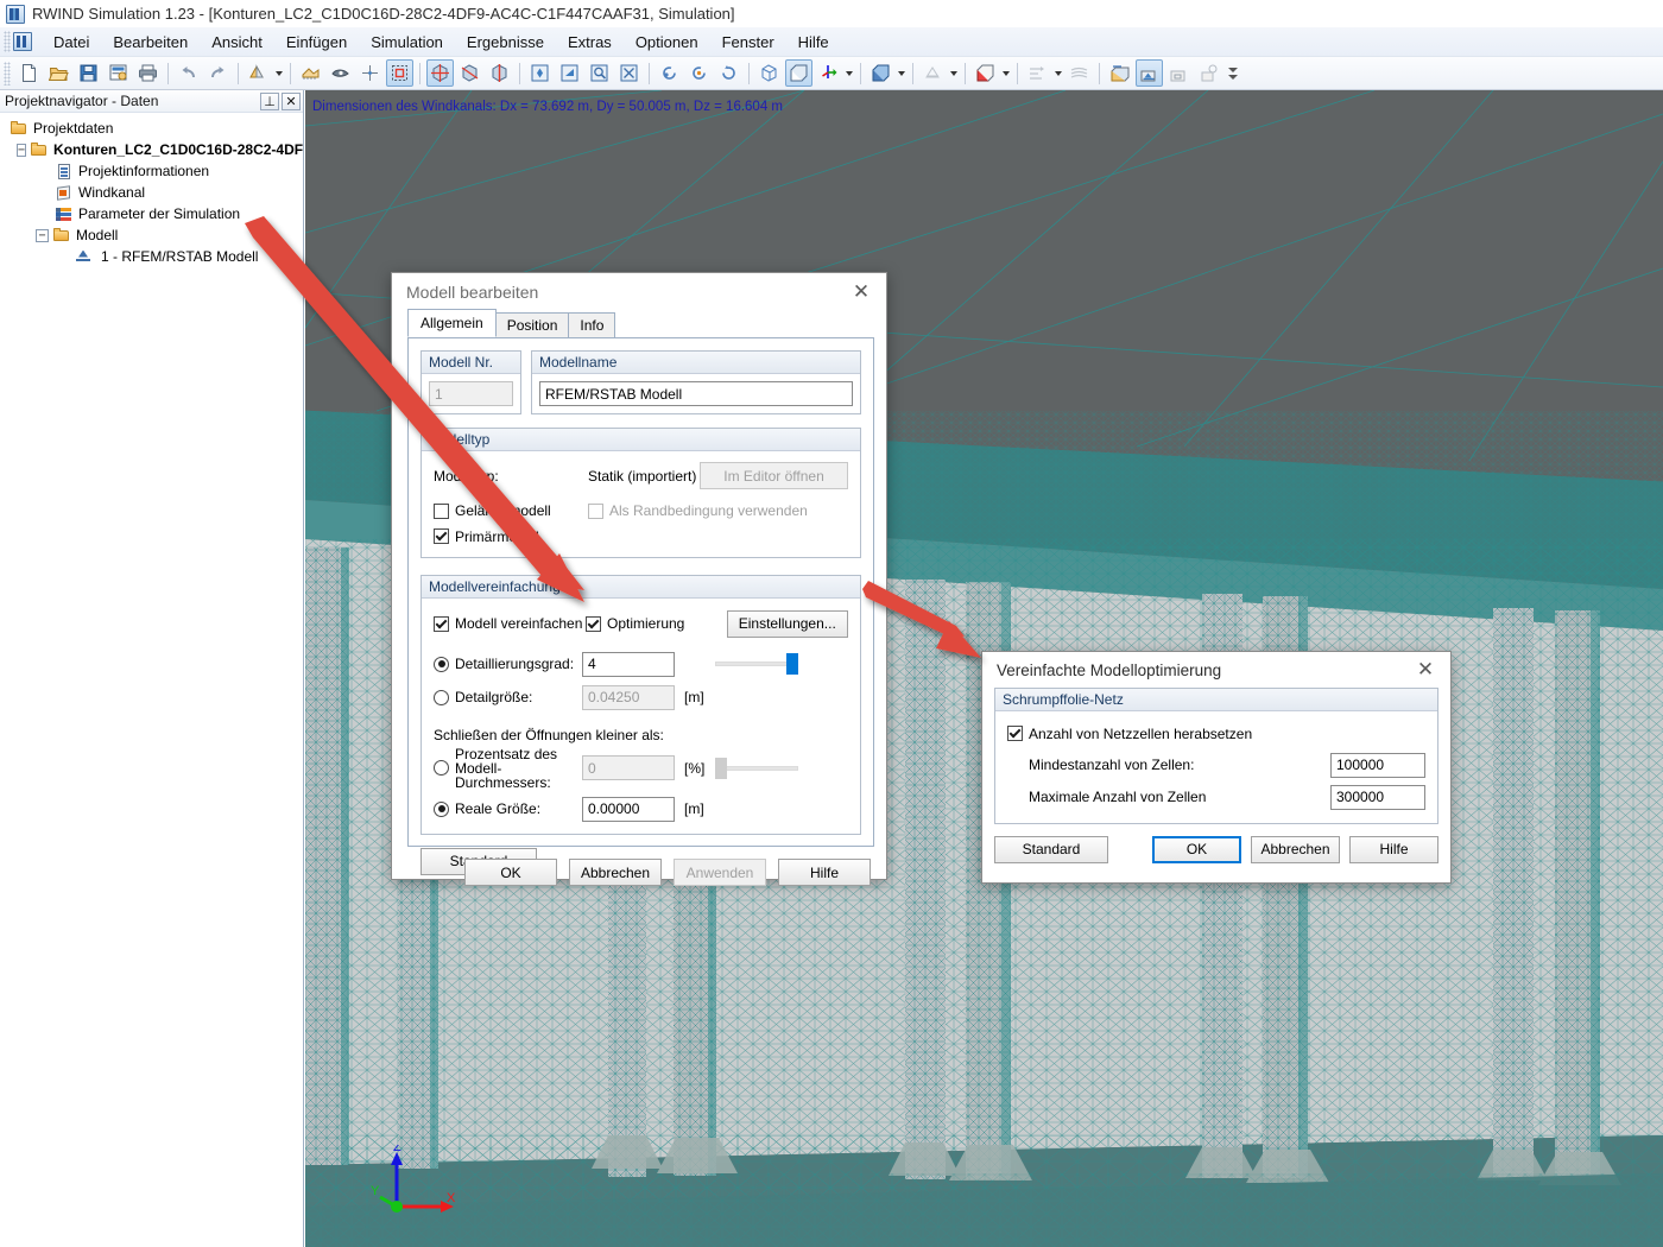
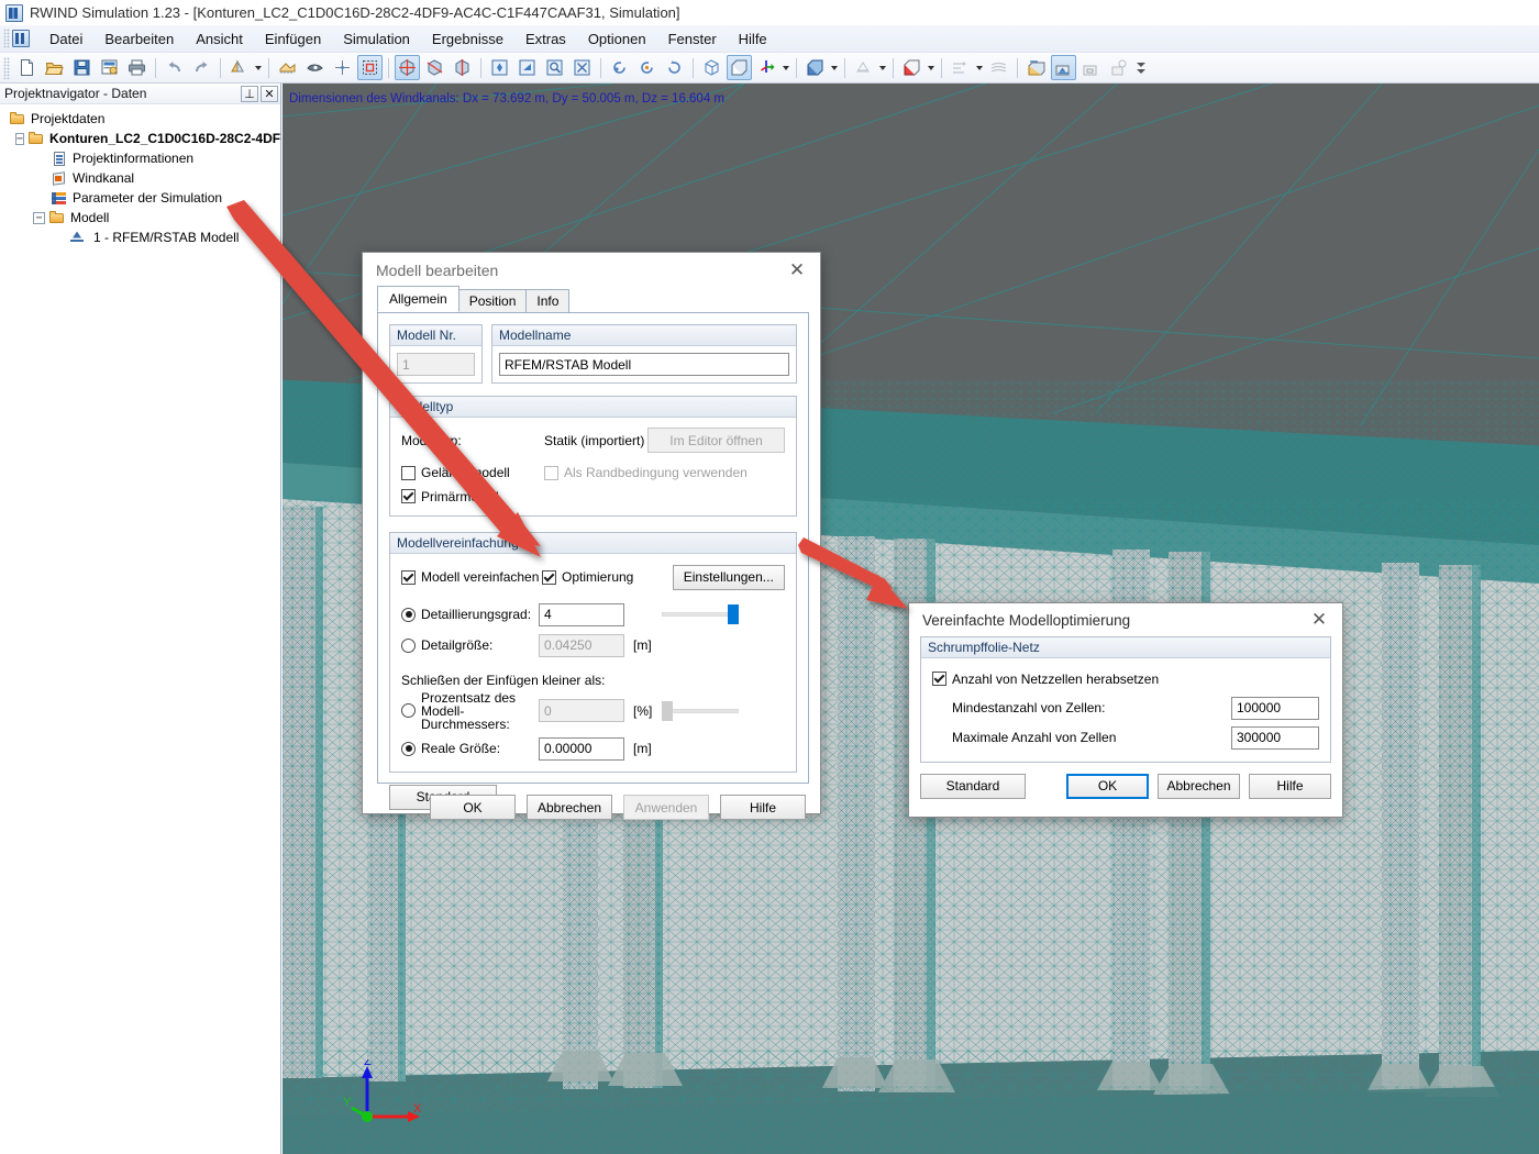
  RWIND Simulation 1.23 - [Konturen_LC2_C1D0C16D-28C2-4DF9-AC4C-C1F447CAAF31, Simulation]
  Datei
  Bearbeiten
  Ansicht
  Einfügen
  Simulation
  Ergebnisse
  Extras
  Optionen
  Fenster
  Hilfe
  Projektnavigator - Daten
  ⊥
  ✕
  Projektdaten
  −
  Konturen_LC2_C1D0C16D-28C2-4DF
  Projektinformationen
  Windkanal
  Parameter der Simulation
  −
  Modell
  1 - RFEM/RSTAB Modell
  Dimensionen des Windkanals: Dx = 73.692 m, Dy = 50.005 m, Dz = 16.604 m
  Z
  X
  Y
  Modell bearbeiten
  ✕
  Allgemein
  Position
  Info
  Modell Nr.
  1
  Modellname
  RFEM/RSTAB Modell
  Statik (importiert)
  Im Editor öffnen
  Als Randbedingung verwenden
  Modellvereinfachun
  Modell vereinfachen
  Optimierung
  Einstellungen...
  Detaillierungsgrad:
  4
  Detailgröße:
  0.04250
  [m]
- Schließen der Öffnungen kleiner als:
+ Schließen der Einfügen kleiner als:
  Prozentsatz des
  Modell-Durchmessers:
  0
  [%]
  Reale Größe:
  0.00000
  [m]
  OK
  Abbrechen
  Anwenden
  Hilfe
  Vereinfachte Modelloptimierung
  ✕
  Schrumpffolie-Netz
  Anzahl von Netzzellen herabsetzen
  Mindestanzahl von Zellen:
  100000
  Maximale Anzahl von Zellen
  300000
  Standard
  OK
  Abbrechen
  Hilfe
